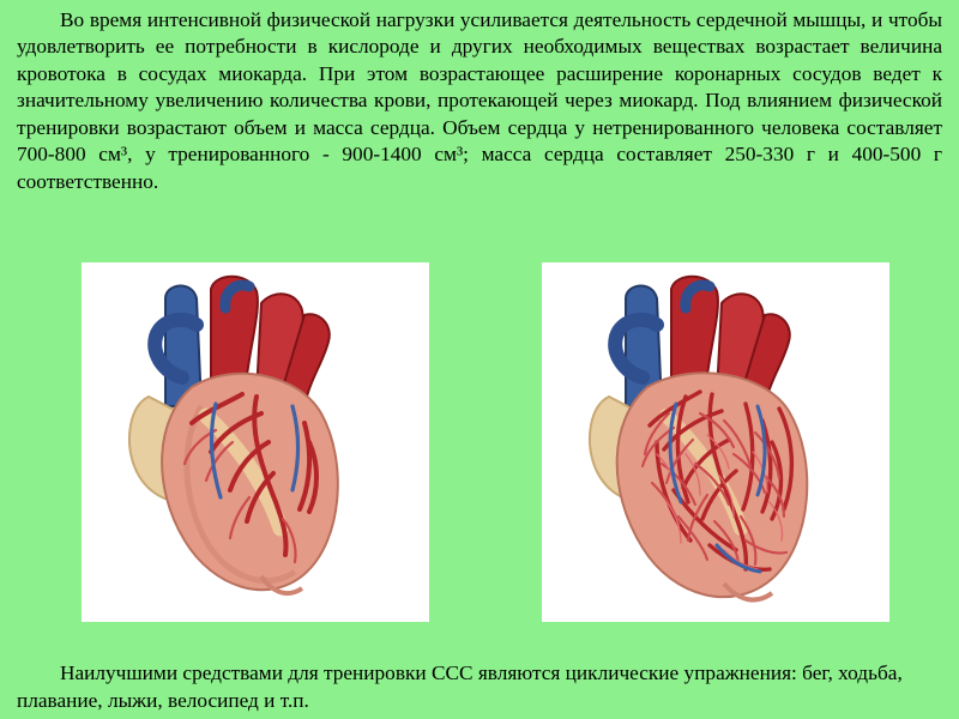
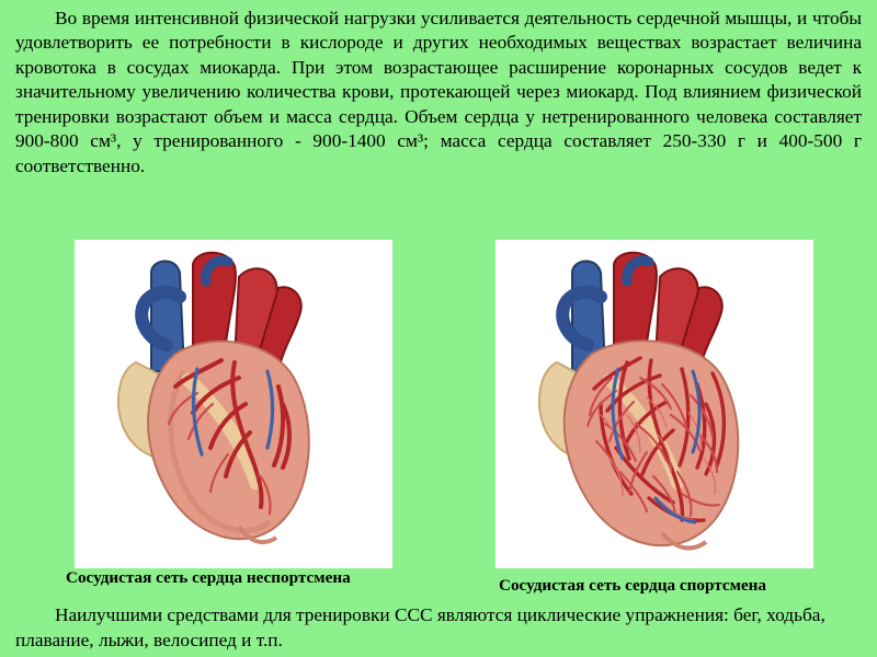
- Во время интенсивной физической нагрузки усиливается деятельность сердечной мышцы, и чтобы удовлетворить ее потребности в кислороде и других необходимых веществах возрастает величина кровотока в сосудах миокарда. При этом возрастающее расширение коронарных сосудов ведет к значительному увеличению количества крови, протекающей через миокард. Под влиянием физической тренировки возрастают объем и масса сердца. Объем сердца у нетренированного человека составляет 700-800 см³, у тренированного - 900-1400 см³; масса сердца составляет 250-330 г и 400-500 г соответственно.
+ Во время интенсивной физической нагрузки усиливается деятельность сердечной мышцы, и чтобы удовлетворить ее потребности в кислороде и других необходимых веществах возрастает величина кровотока в сосудах миокарда. При этом возрастающее расширение коронарных сосудов ведет к значительному увеличению количества крови, протекающей через миокард. Под влиянием физической тренировки возрастают объем и масса сердца. Объем сердца у нетренированного человека составляет 900-800 см³, у тренированного - 900-1400 см³; масса сердца составляет 250-330 г и 400-500 г соответственно.
+ Сосудистая сеть сердца неспортсмена
+ Сосудистая сеть сердца спортсмена
  Наилучшими средствами для тренировки ССС являются циклические упражнения: бег, ходьба, плавание, лыжи, велосипед и т.п.
